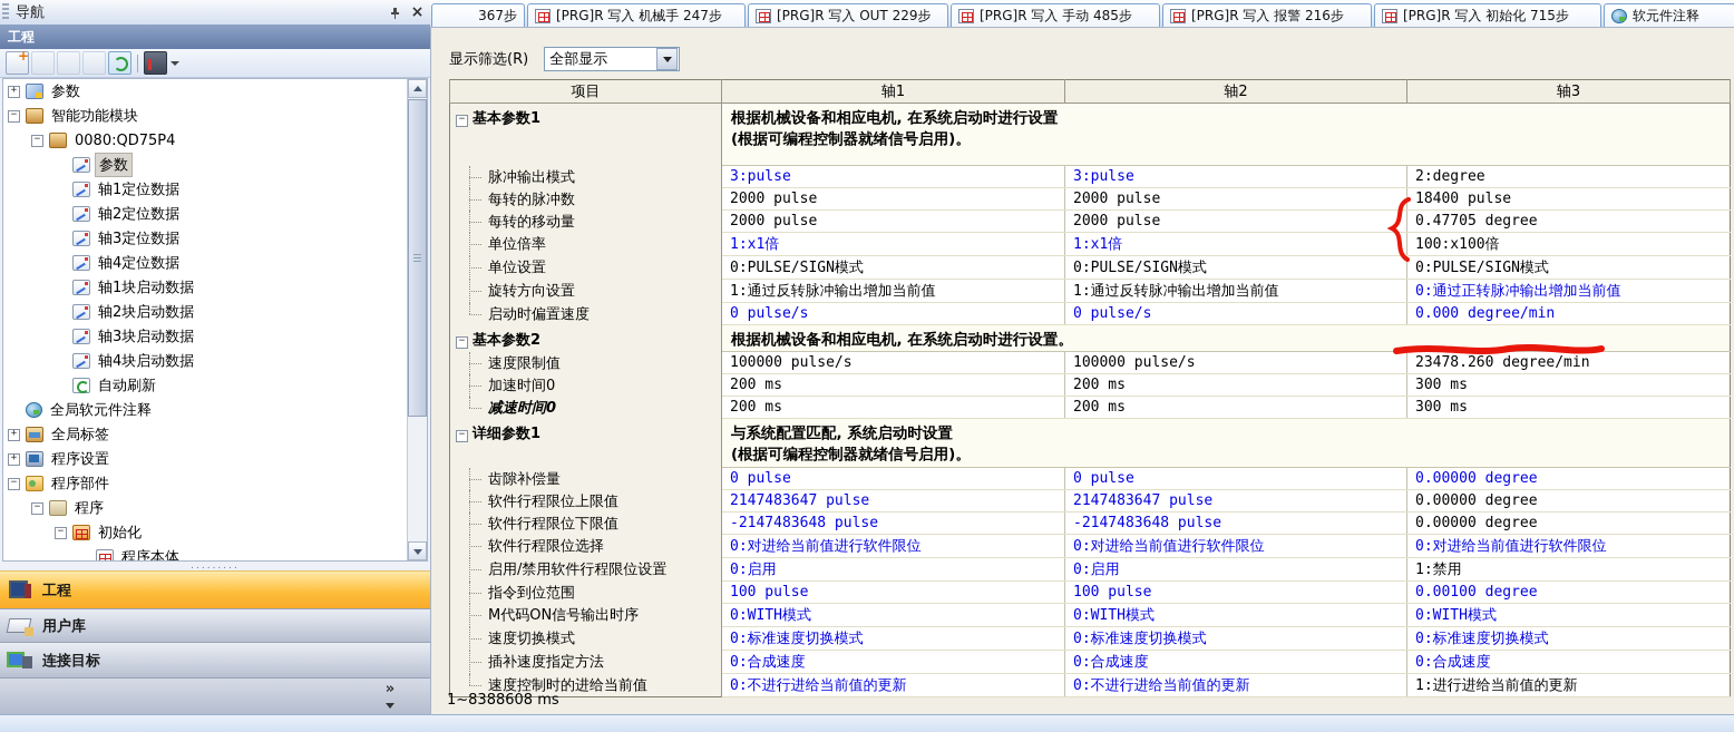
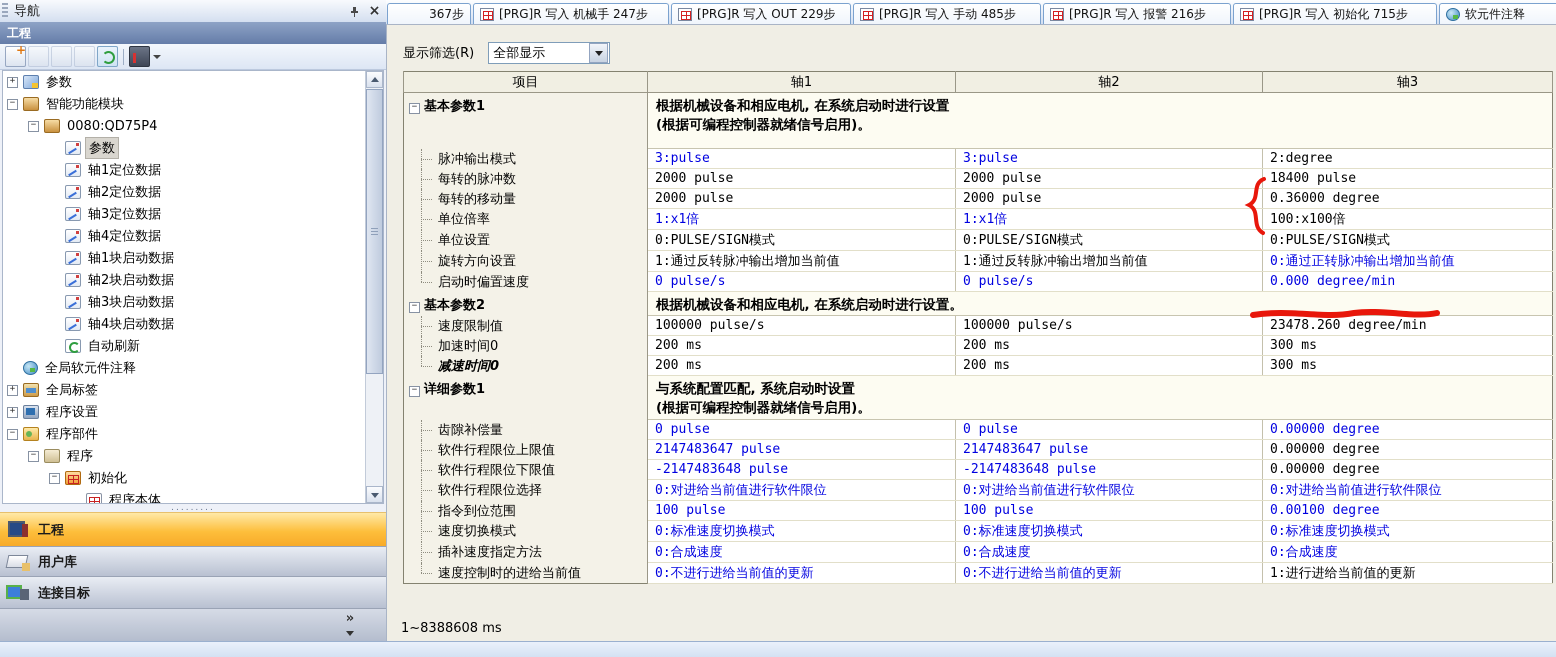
  导航
  ×
  工程
  +
  参数
  −
  智能功能模块
  −
  0080:QD75P4
  参数
  轴1定位数据
  轴2定位数据
  轴3定位数据
  轴4定位数据
  轴1块启动数据
  轴2块启动数据
  轴3块启动数据
  轴4块启动数据
  自动刷新
  全局软元件注释
  +
  全局标签
  +
  程序设置
  −
  程序部件
  −
  程序
  −
  初始化
  程序本体
  .........
  工程
  用户库
  连接目标
  »
  367步
  [PRG]R 写入 机械手 247步
  [PRG]R 写入 OUT 229步
  [PRG]R 写入 手动 485步
  [PRG]R 写入 报警 216步
  [PRG]R 写入 初始化 715步
  软元件注释
  显示筛选(R)
  全部显示
  项目	轴1	轴2	轴3
  − 基本参数1	根据机械设备和相应电机, 在系统启动时进行设置(根据可编程控制器就绪信号启用)。
  脉冲输出模式	3:pulse	3:pulse	2:degree
  每转的脉冲数	2000 pulse	2000 pulse	18400 pulse
- 每转的移动量	2000 pulse	2000 pulse	0.47705 degree
+ 每转的移动量	2000 pulse	2000 pulse	0.36000 degree
  单位倍率	1:x1倍	1:x1倍	100:x100倍
  单位设置	0:PULSE/SIGN模式	0:PULSE/SIGN模式	0:PULSE/SIGN模式
  旋转方向设置	1:通过反转脉冲输出增加当前值	1:通过反转脉冲输出增加当前值	0:通过正转脉冲输出增加当前值
  启动时偏置速度	0 pulse/s	0 pulse/s	0.000 degree/min
  − 基本参数2	根据机械设备和相应电机, 在系统启动时进行设置。
  速度限制值	100000 pulse/s	100000 pulse/s	23478.260 degree/min
  加速时间0	200 ms	200 ms	300 ms
  减速时间0	200 ms	200 ms	300 ms
  − 详细参数1	与系统配置匹配, 系统启动时设置(根据可编程控制器就绪信号启用)。
  齿隙补偿量	0 pulse	0 pulse	0.00000 degree
  软件行程限位上限值	2147483647 pulse	2147483647 pulse	0.00000 degree
  软件行程限位下限值	-2147483648 pulse	-2147483648 pulse	0.00000 degree
  软件行程限位选择	0:对进给当前值进行软件限位	0:对进给当前值进行软件限位	0:对进给当前值进行软件限位
- 启用/禁用软件行程限位设置	0:启用	0:启用	1:禁用
  指令到位范围	100 pulse	100 pulse	0.00100 degree
- M代码ON信号输出时序	0:WITH模式	0:WITH模式	0:WITH模式
  速度切换模式	0:标准速度切换模式	0:标准速度切换模式	0:标准速度切换模式
  插补速度指定方法	0:合成速度	0:合成速度	0:合成速度
  速度控制时的进给当前值	0:不进行进给当前值的更新	0:不进行进给当前值的更新	1:进行进给当前值的更新
  1~8388608 ms
